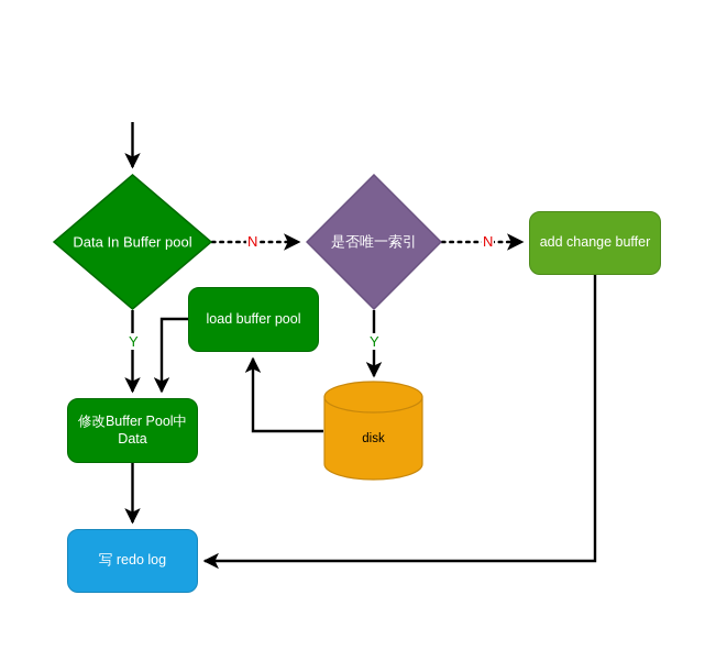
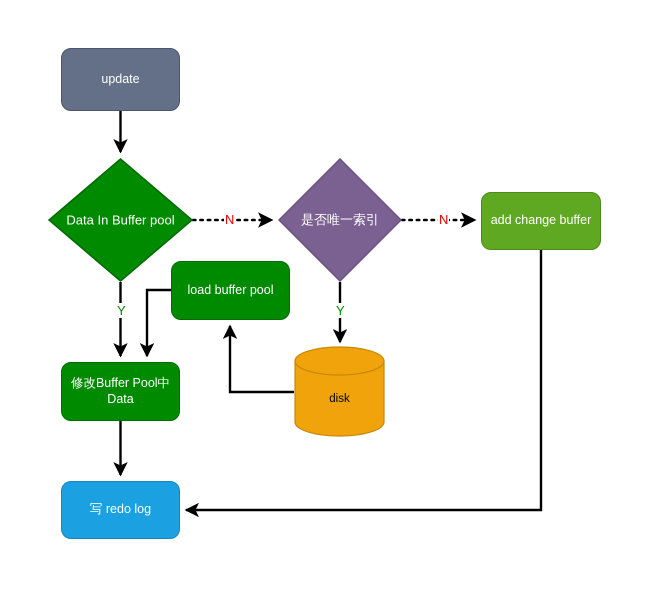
+ update
  Data In Buffer pool
  是否唯一索引
  add change buffer
  load buffer pool
  修改Buffer Pool中
  Data
  disk
  写 redo log
  N
  N
  Y
  Y
